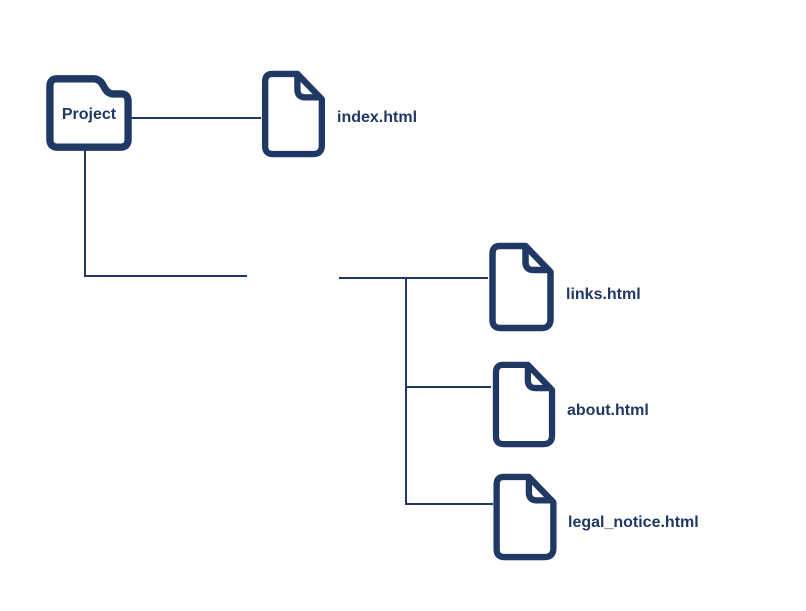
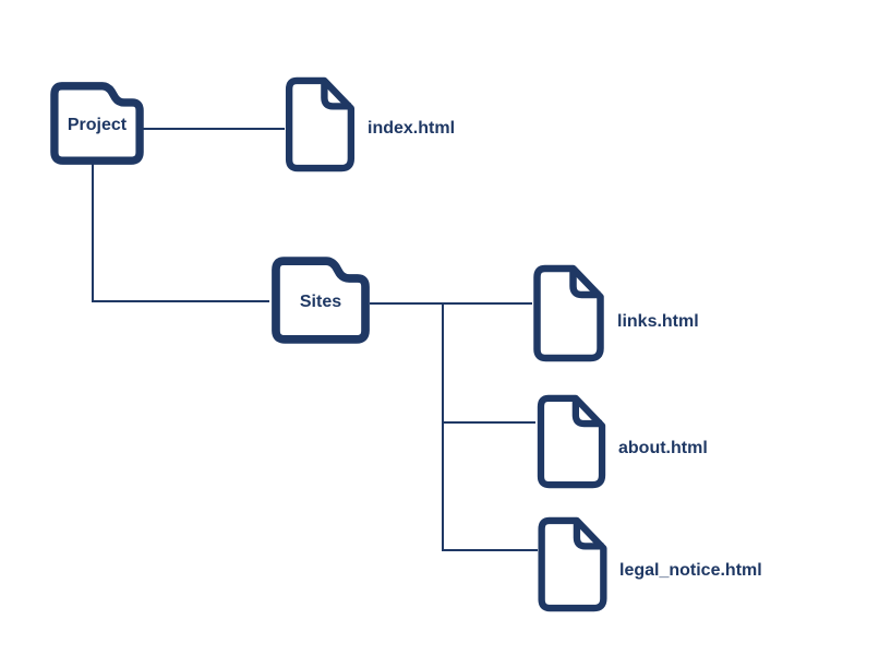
  Project
  index.html
+ Sites
  links.html
  about.html
  legal_notice.html
